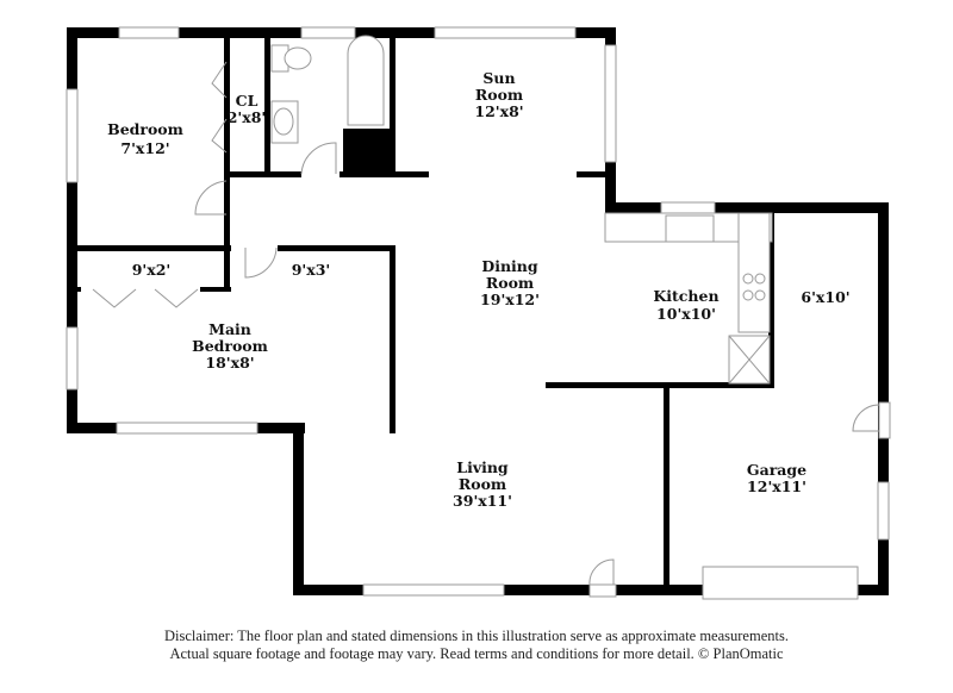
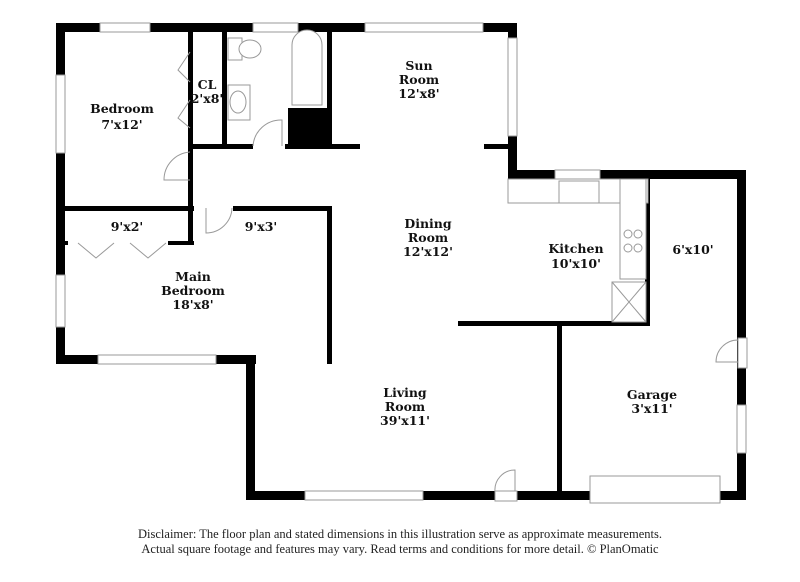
  Bedroom
  7'x12'
  CL
  2'x8'
  Sun
  Room
  12'x8'
  Dining
  Room
- 19'x12'
+ 12'x12'
  Kitchen
  10'x10'
  6'x10'
  9'x2'
  9'x3'
  Main
  Bedroom
  18'x8'
  Living
  Room
  39'x11'
  Garage
- 12'x11'
+ 3'x11'
  Disclaimer: The floor plan and stated dimensions in this illustration serve as approximate measurements.
- Actual square footage and footage may vary. Read terms and conditions for more detail. © PlanOmatic
+ Actual square footage and features may vary. Read terms and conditions for more detail. © PlanOmatic
